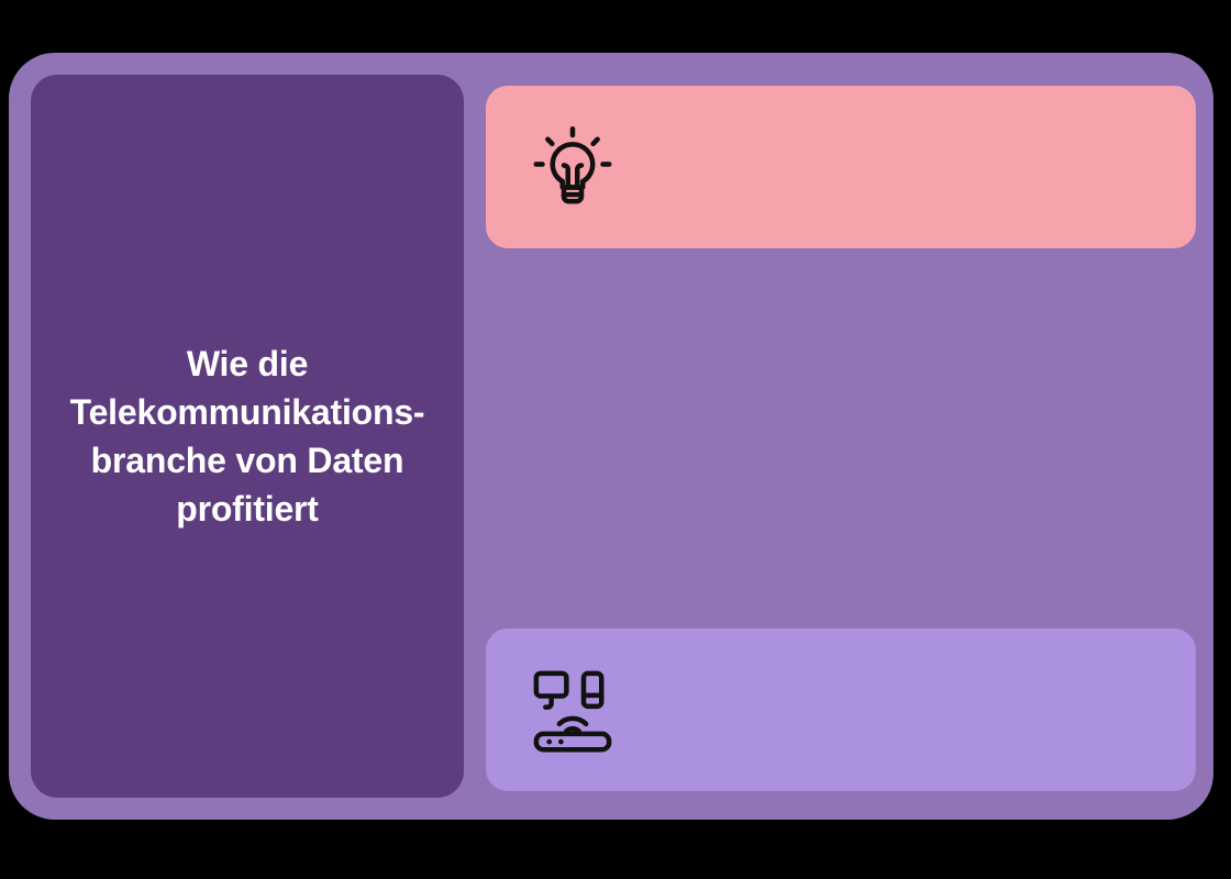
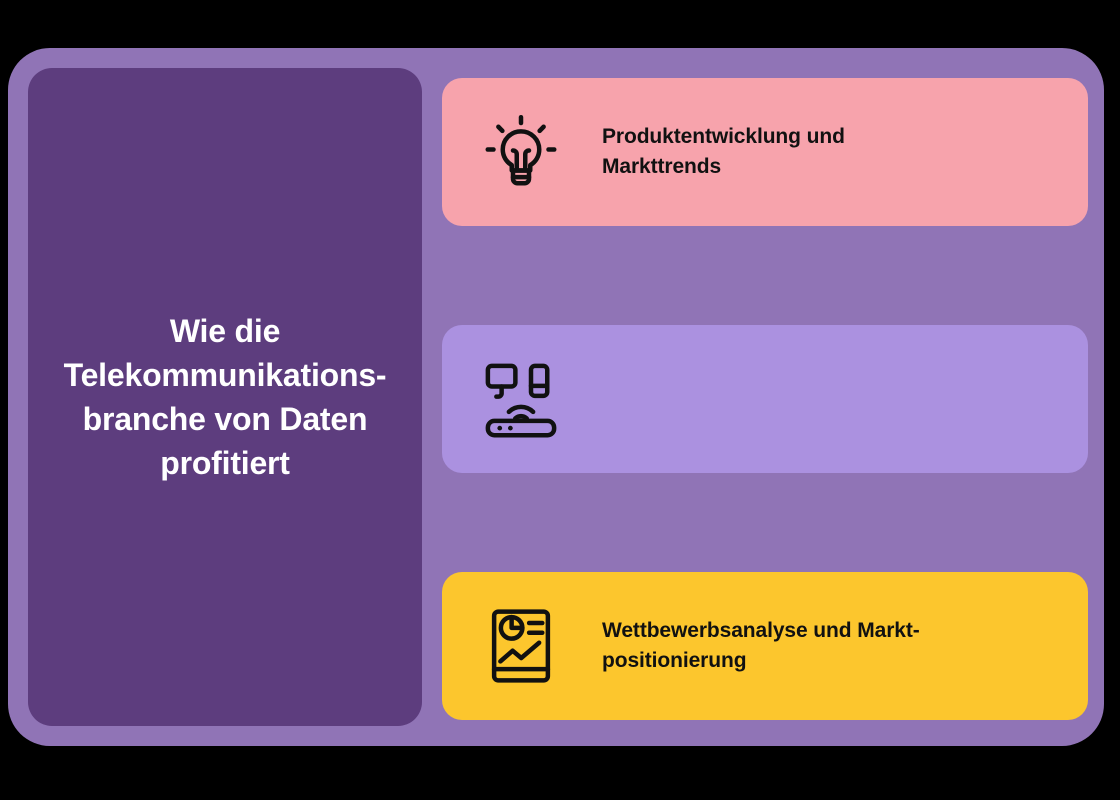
  Wie die
  Telekommunikations-
  branche von Daten
  profitiert
+ Produktentwicklung und
+ Markttrends
+ Wettbewerbsanalyse und Markt-
+ positionierung
